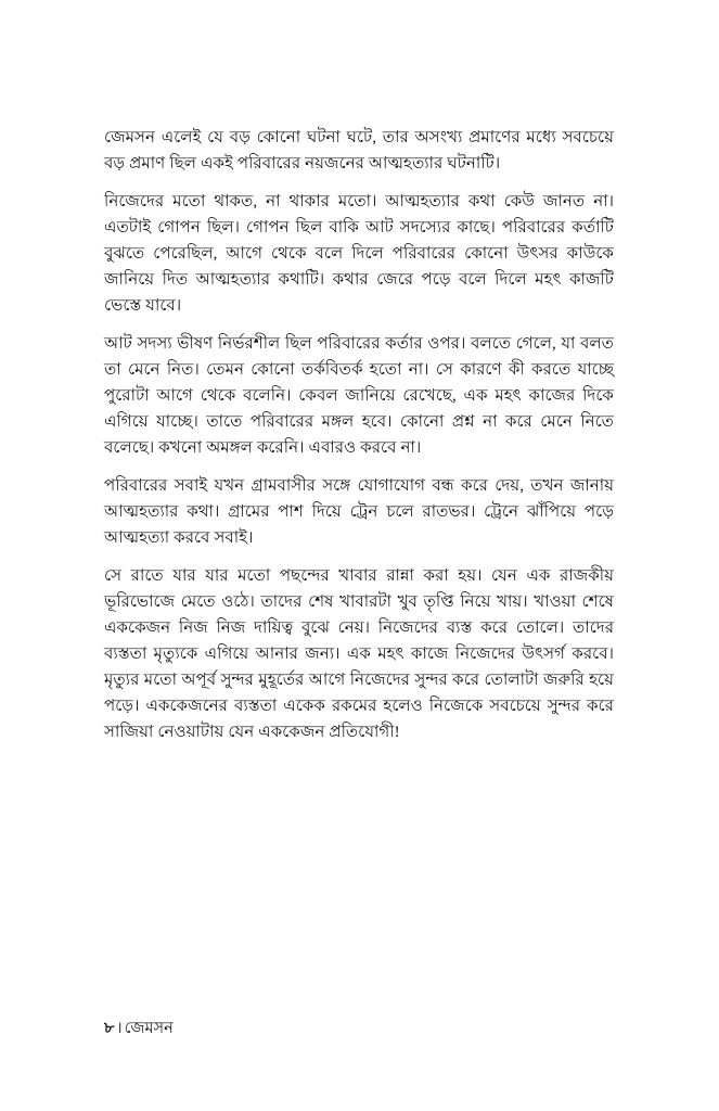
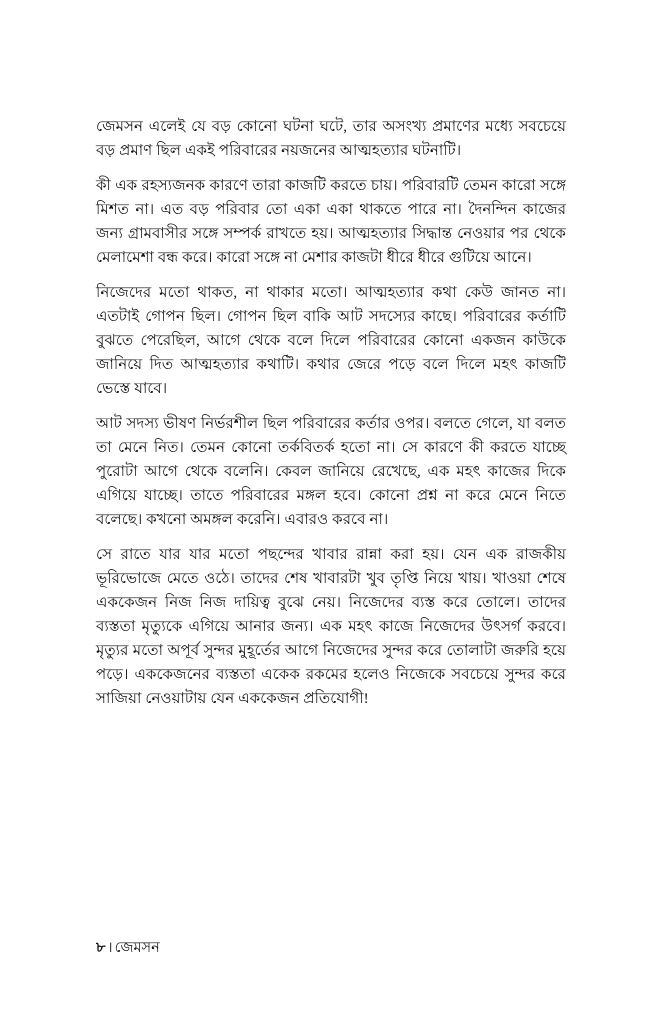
  জেমসন এলেই যে বড় কোনো ঘটনা ঘটে, তার অসংখ্য প্রমাণের মধ্যে সবচেয়ে বড় প্রমাণ ছিল একই পরিবারের নয়জনের আত্মহত্যার ঘটনাটি।
+ কী এক রহস্যজনক কারণে তারা কাজটি করতে চায়। পরিবারটি তেমন কারো সঙ্গে মিশত না। এত বড় পরিবার তো একা একা থাকতে পারে না। দৈনন্দিন কাজের জন্য গ্রামবাসীর সঙ্গে সম্পর্ক রাখতে হয়। আত্মহত্যার সিদ্ধান্ত নেওয়ার পর থেকে মেলামেশা বন্ধ করে। কারো সঙ্গে না মেশার কাজটা ধীরে ধীরে গুটিয়ে আনে।
- নিজেদের মতো থাকত, না থাকার মতো। আত্মহত্যার কথা কেউ জানত না। এতটাই গোপন ছিল। গোপন ছিল বাকি আট সদস্যের কাছে। পরিবারের কর্তাটি বুঝতে পেরেছিল, আগে থেকে বলে দিলে পরিবারের কোনো উৎসর কাউকে জানিয়ে দিত আত্মহত্যার কথাটি। কথার জেরে পড়ে বলে দিলে মহৎ কাজটি ভেস্তে যাবে।
+ নিজেদের মতো থাকত, না থাকার মতো। আত্মহত্যার কথা কেউ জানত না। এতটাই গোপন ছিল। গোপন ছিল বাকি আট সদস্যের কাছে। পরিবারের কর্তাটি বুঝতে পেরেছিল, আগে থেকে বলে দিলে পরিবারের কোনো একজন কাউকে জানিয়ে দিত আত্মহত্যার কথাটি। কথার জেরে পড়ে বলে দিলে মহৎ কাজটি ভেস্তে যাবে।
  আট সদস্য ভীষণ নির্ভরশীল ছিল পরিবারের কর্তার ওপর। বলতে গেলে, যা বলত তা মেনে নিত। তেমন কোনো তর্কবিতর্ক হতো না। সে কারণে কী করতে যাচ্ছে পুরোটা আগে থেকে বলেনি। কেবল জানিয়ে রেখেছে, এক মহৎ কাজের দিকে এগিয়ে যাচ্ছে। তাতে পরিবারের মঙ্গল হবে। কোনো প্রশ্ন না করে মেনে নিতে বলেছে। কখনো অমঙ্গল করেনি। এবারও করবে না।
- পরিবারের সবাই যখন গ্রামবাসীর সঙ্গে যোগাযোগ বন্ধ করে দেয়, তখন জানায় আত্মহত্যার কথা। গ্রামের পাশ দিয়ে ট্রেন চলে রাতভর। ট্রেনে ঝাঁপিয়ে পড়ে আত্মহত্যা করবে সবাই।
  সে রাতে যার যার মতো পছন্দের খাবার রান্না করা হয়। যেন এক রাজকীয় ভূরিভোজে মেতে ওঠে। তাদের শেষ খাবারটা খুব তৃপ্তি নিয়ে খায়। খাওয়া শেষে এককেজন নিজ নিজ দায়িত্ব বুঝে নেয়। নিজেদের ব্যস্ত করে তোলে। তাদের ব্যস্ততা মৃত্যুকে এগিয়ে আনার জন্য। এক মহৎ কাজে নিজেদের উৎসর্গ করবে। মৃত্যুর মতো অপূর্ব সুন্দর মুহূর্তের আগে নিজেদের সুন্দর করে তোলাটা জরুরি হয়ে পড়ে। এককেজনের ব্যস্ততা একেক রকমের হলেও নিজেকে সবচেয়ে সুন্দর করে সাজিয়া নেওয়াটায় যেন এককেজন প্রতিযোগী!
  ৮ । জেমসন
